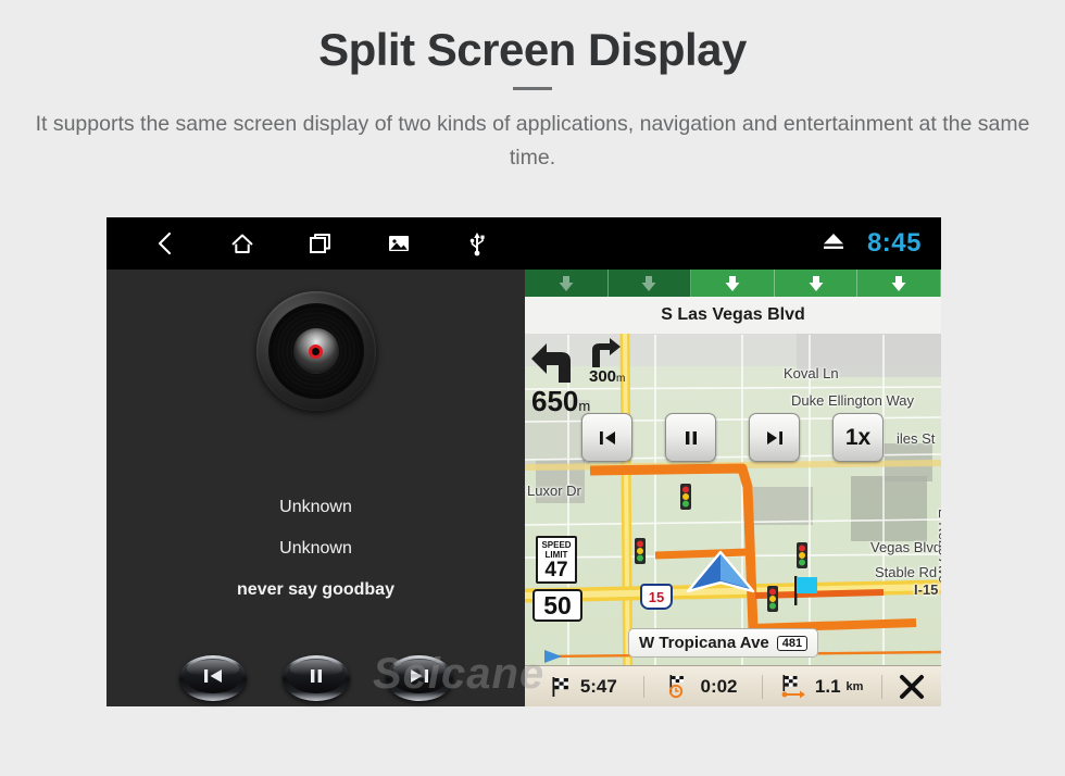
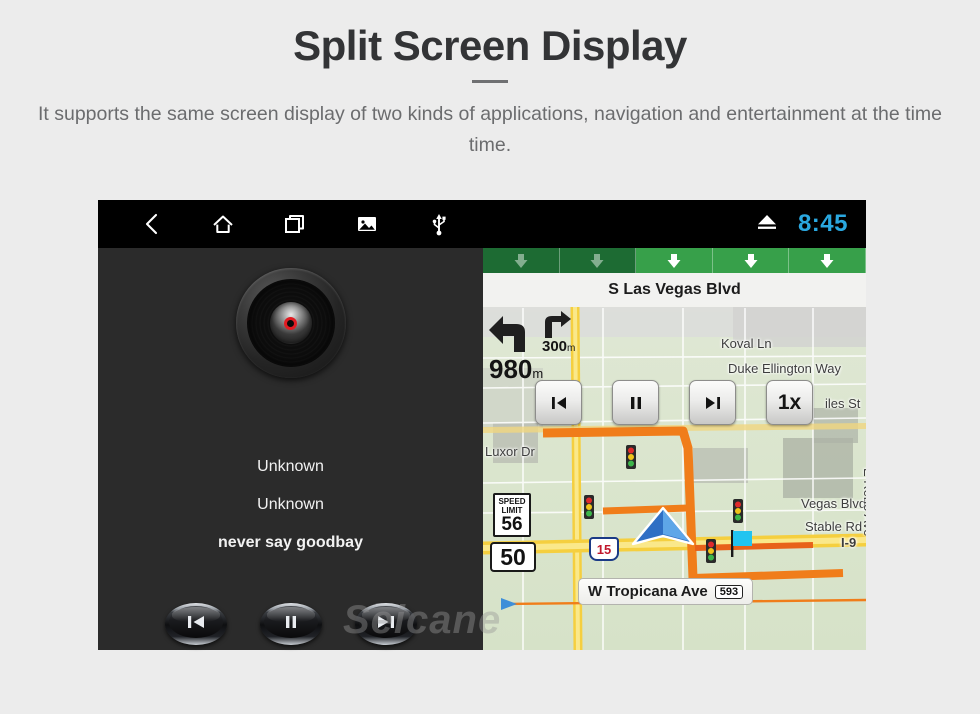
  Split Screen Display
- It supports the same screen display of two kinds of applications, navigation and entertainment at the same time.
+ It supports the same screen display of two kinds of applications, navigation and entertainment at the time time.
  8:45
  Unknown
  Unknown
  never say goodbay
  S Las Vegas Blvd
  300m
- 650m
+ 980m
  Luxor Dr
  Koval Ln
  Duke Ellington Way
  iles St
  Vegas Blvd
  Stable Rd
- I-15
+ I-9
  SPEED
  LIMIT
- 47
+ 56
  50
  15
  1x
  W Tropicana Ave
- 481
+ 593
- 5:47
- 0:02
- 1.1
- km
  Seicane
